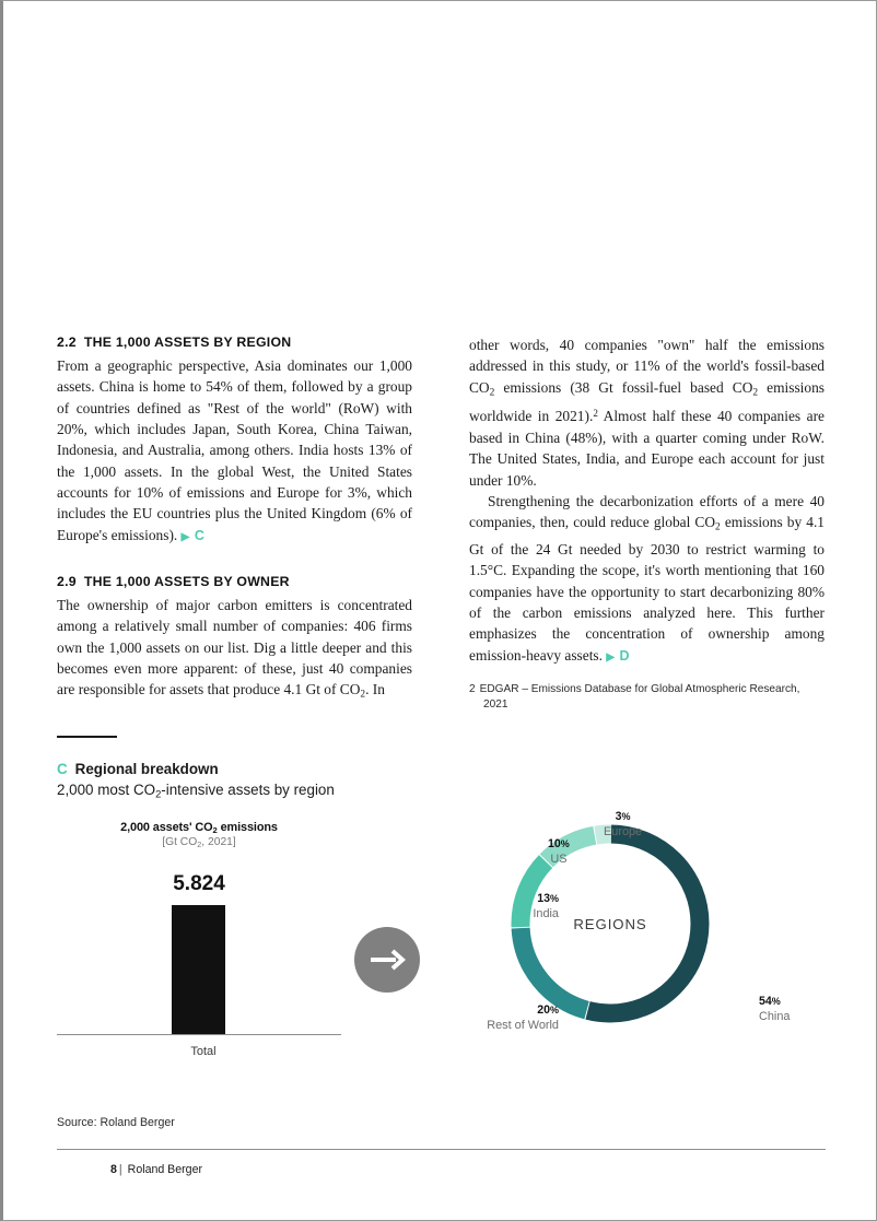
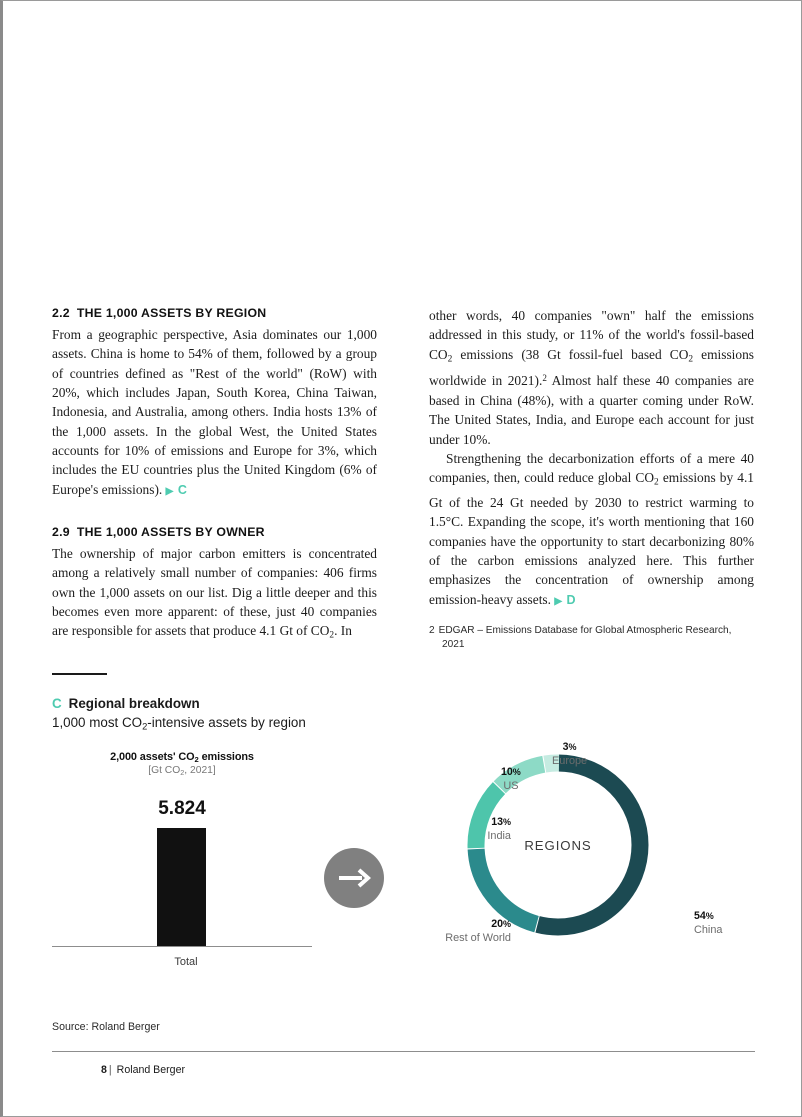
  2.2 THE 1,000 ASSETS BY REGION
  From a geographic perspective, Asia dominates our 1,000 assets. China is home to 54% of them, followed by a group of countries defined as "Rest of the world" (RoW) with 20%, which includes Japan, South Korea, China Taiwan, Indonesia, and Australia, among others. India hosts 13% of the 1,000 assets. In the global West, the United States accounts for 10% of emissions and Europe for 3%, which includes the EU countries plus the United Kingdom (6% of Europe's emissions). ▶ C
  2.9 THE 1,000 ASSETS BY OWNER
  The ownership of major carbon emitters is concentrated among a relatively small number of companies: 406 firms own the 1,000 assets on our list. Dig a little deeper and this becomes even more apparent: of these, just 40 companies are responsible for assets that produce 4.1 Gt of CO2. In
  other words, 40 companies "own" half the emissions addressed in this study, or 11% of the world's fossil-based CO2 emissions (38 Gt fossil-fuel based CO2 emissions worldwide in 2021).2 Almost half these 40 companies are based in China (48%), with a quarter coming under RoW. The United States, India, and Europe each account for just under 10%.
  Strengthening the decarbonization efforts of a mere 40 companies, then, could reduce global CO2 emissions by 4.1 Gt of the 24 Gt needed by 2030 to restrict warming to 1.5°C. Expanding the scope, it's worth mentioning that 160 companies have the opportunity to start decarbonizing 80% of the carbon emissions analyzed here. This further emphasizes the concentration of ownership among emission-heavy assets. ▶ D
  2 EDGAR – Emissions Database for Global Atmospheric Research,
  2021
  C Regional breakdown
- 2,000 most CO2-intensive assets by region
+ 1,000 most CO2-intensive assets by region
  2,000 assets' CO2 emissions
  [Gt CO2, 2021]
  5.824
  Total
  REGIONS
  3%
  Europe
  10%
  US
  13%
  India
  20%
  Rest of World
  54%
  China
  Source: Roland Berger
  8 | Roland Berger
